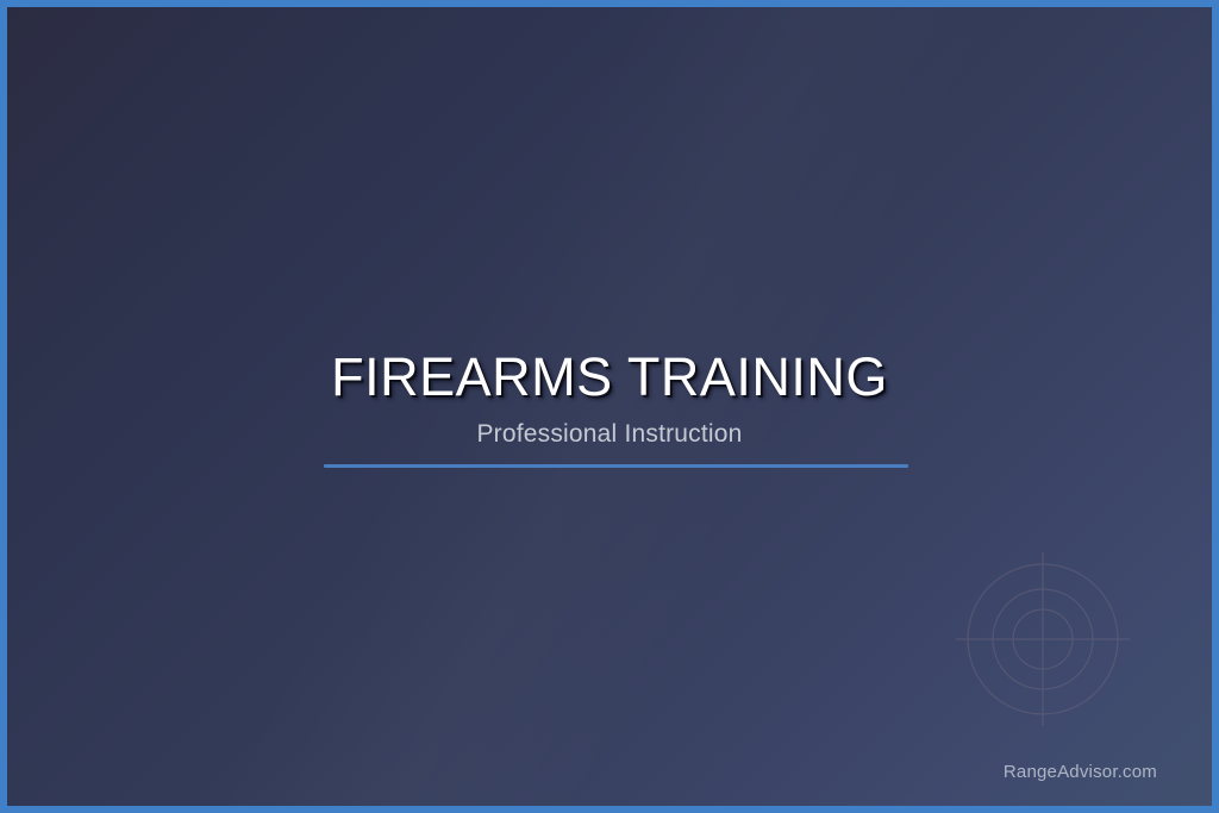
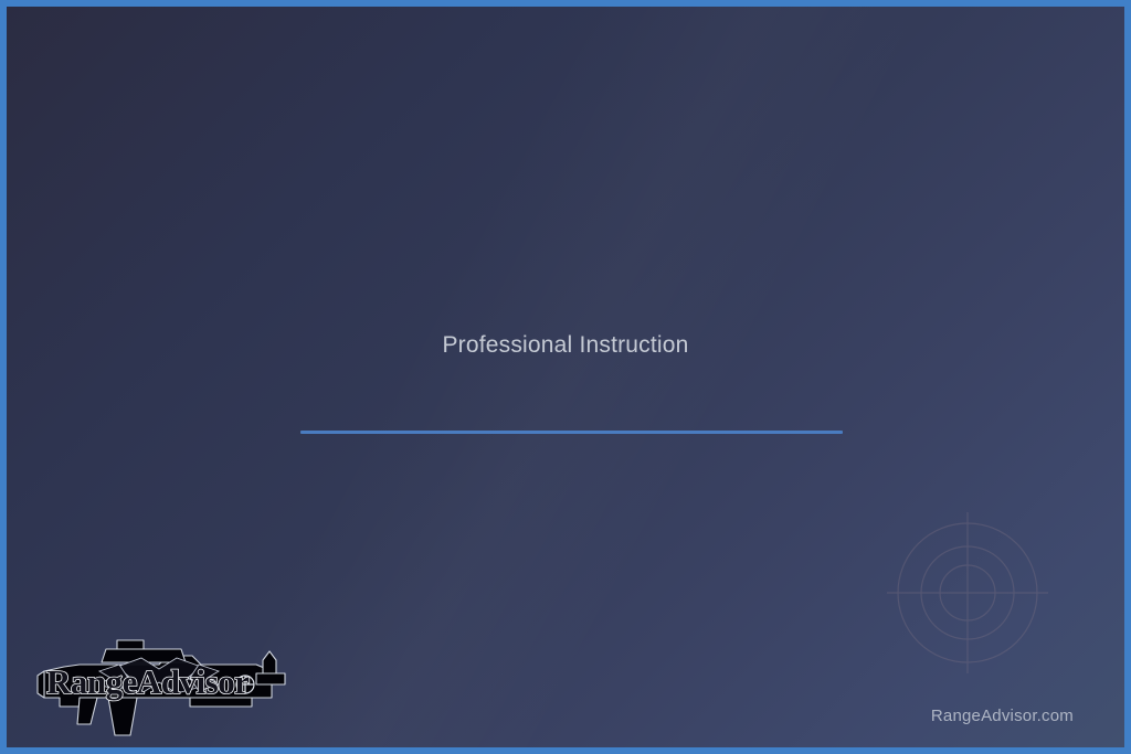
- FIREARMS TRAINING
  Professional Instruction
+ RangeAdvisor
  RangeAdvisor.com
